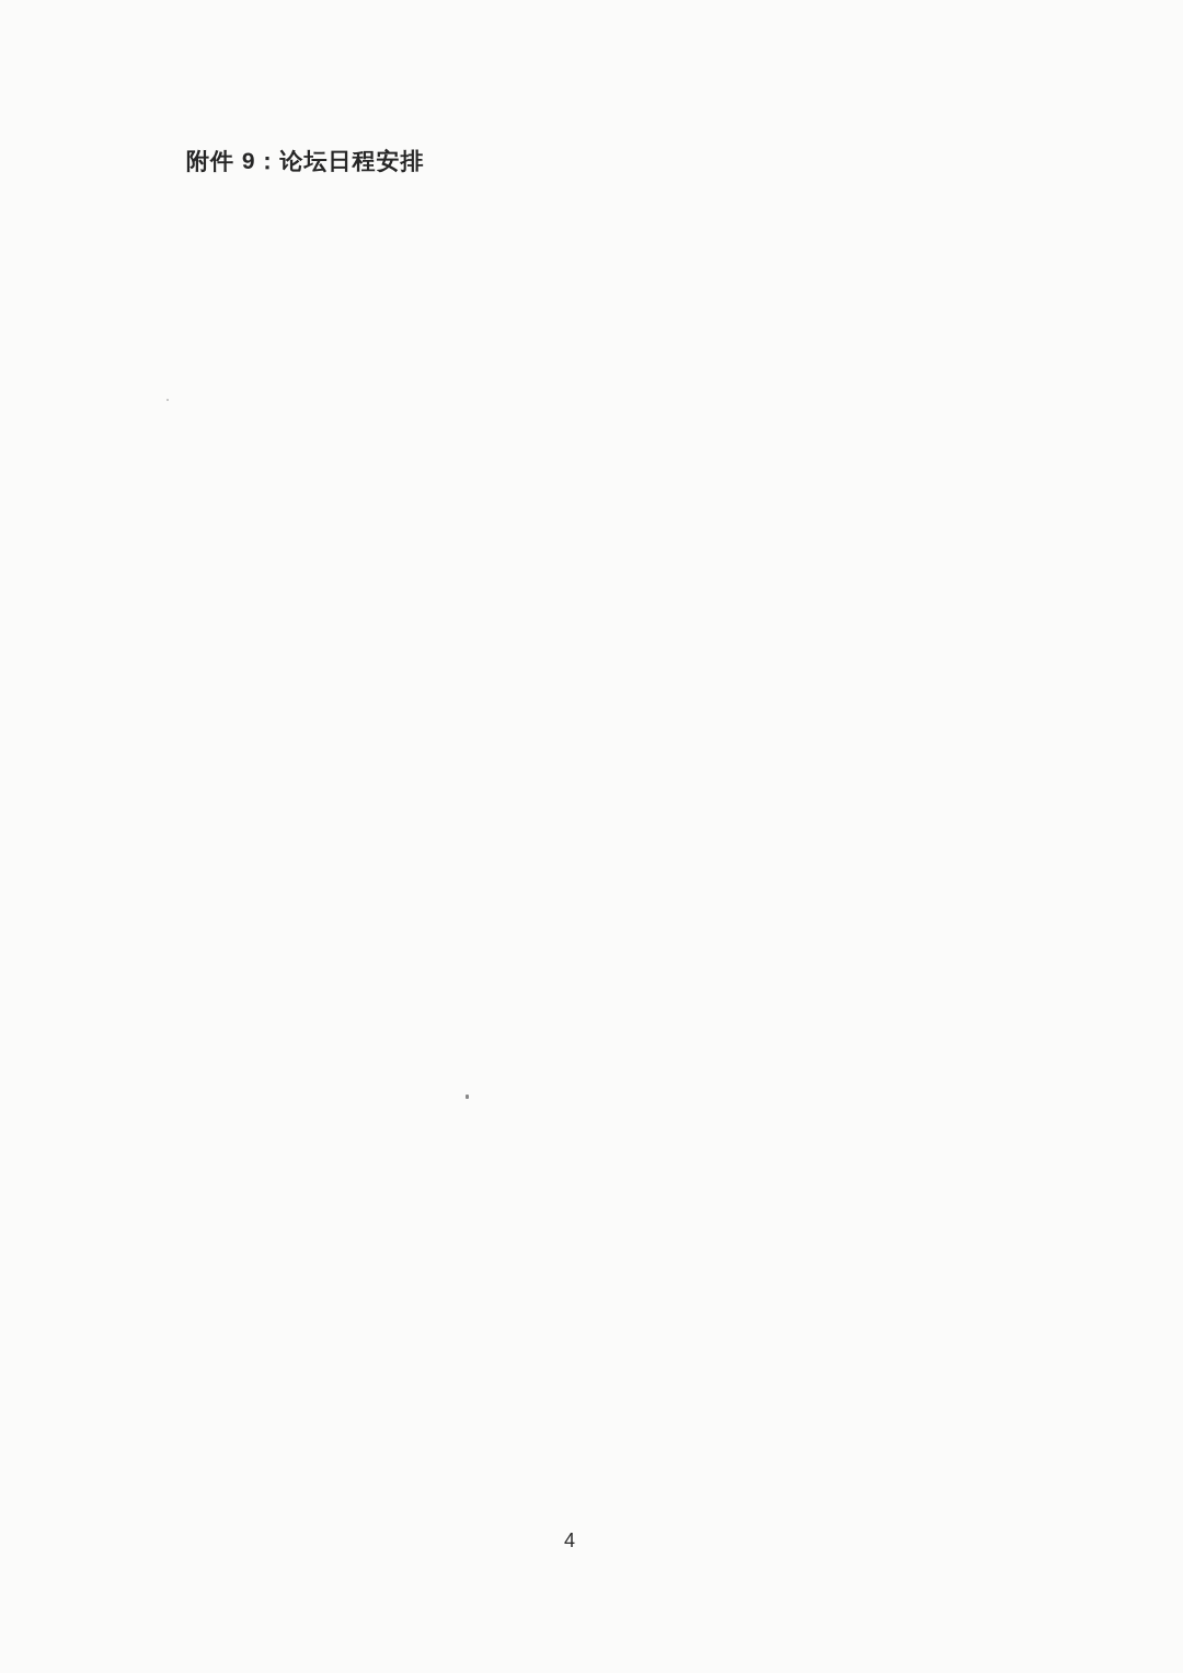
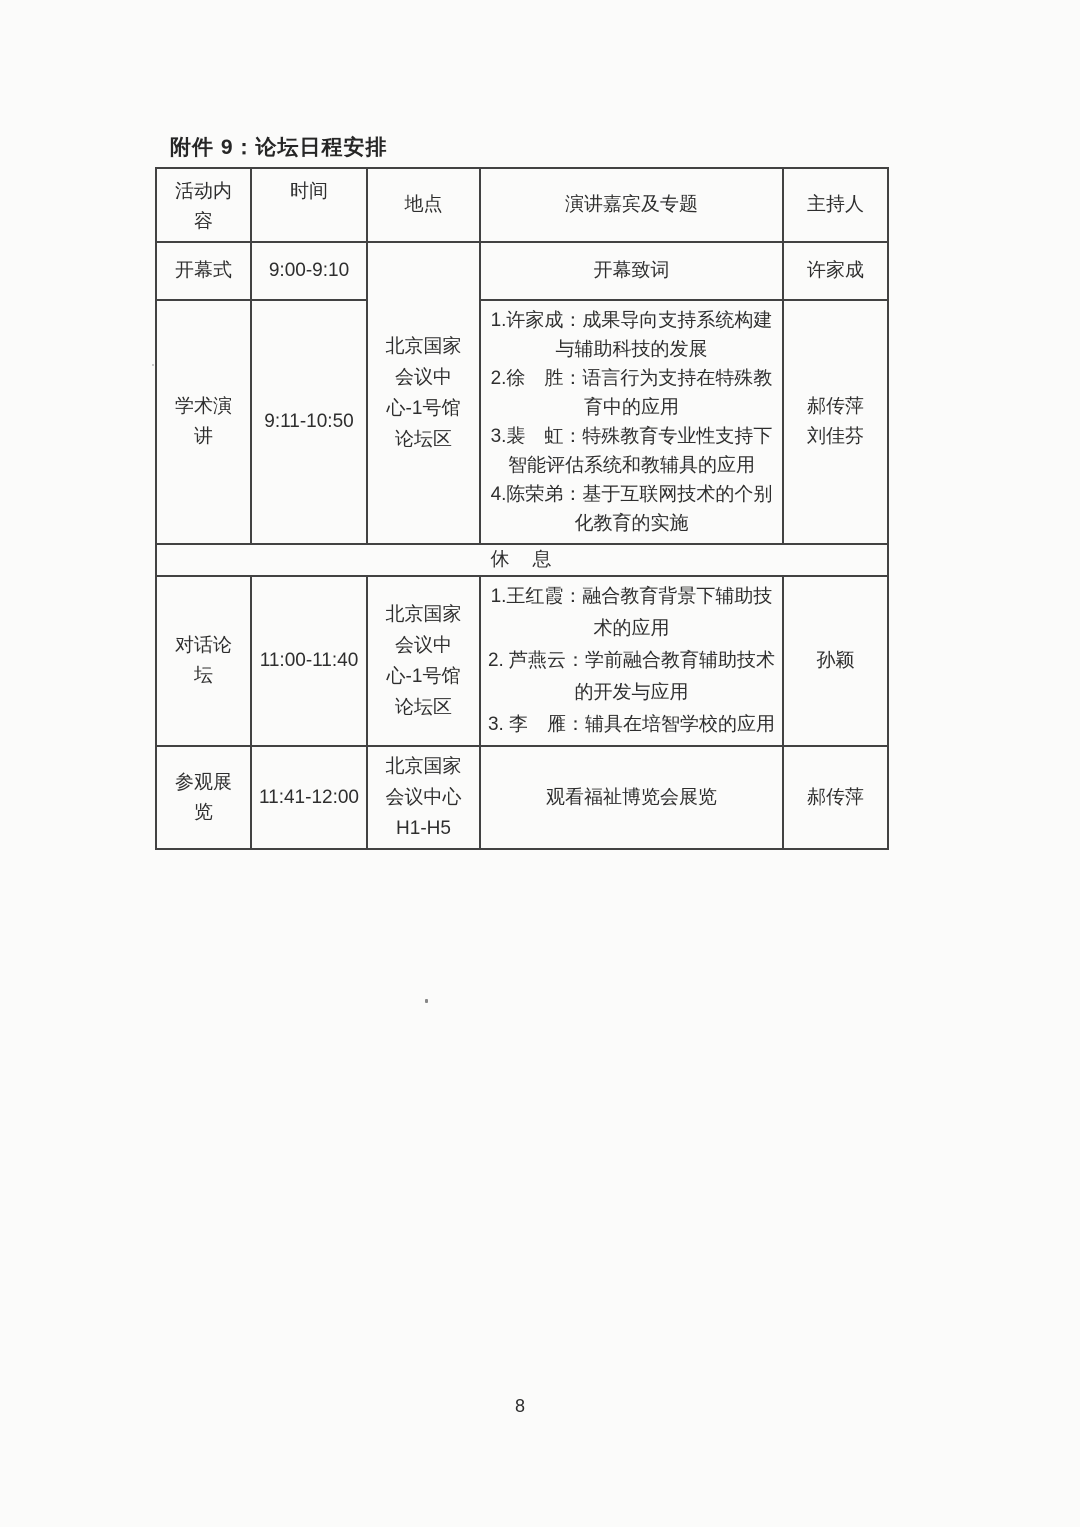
  附件 9：论坛日程安排
+ 活动内容	时间	地点	演讲嘉宾及专题	主持人
+ 开幕式	9:00-9:10	北京国家会议中心-1号馆论坛区	开幕致词	许家成
+ 学术演讲	9:11-10:50	1.许家成：成果导向支持系统构建与辅助科技的发展 2.徐 胜：语言行为支持在特殊教育中的应用 3.裴 虹：特殊教育专业性支持下智能评估系统和教辅具的应用 4.陈荣弟：基于互联网技术的个别化教育的实施	郝传萍 刘佳芬
+ 休 息
+ 对话论坛	11:00-11:40	北京国家会议中心-1号馆论坛区	1.王红霞：融合教育背景下辅助技术的应用 2. 芦燕云：学前融合教育辅助技术的开发与应用 3. 李 雁：辅具在培智学校的应用	孙颖
+ 参观展览	11:41-12:00	北京国家会议中心H1-H5	观看福祉博览会展览	郝传萍
- 4
+ 8
